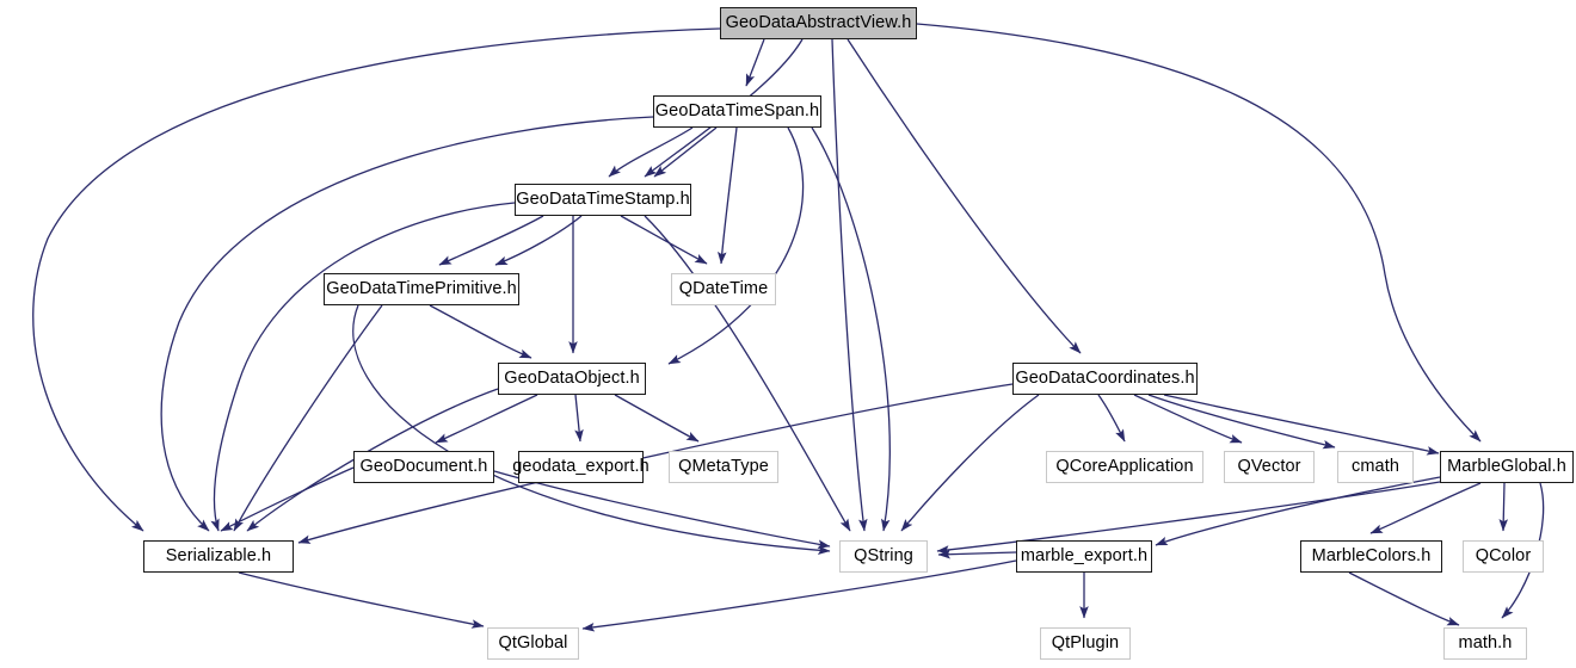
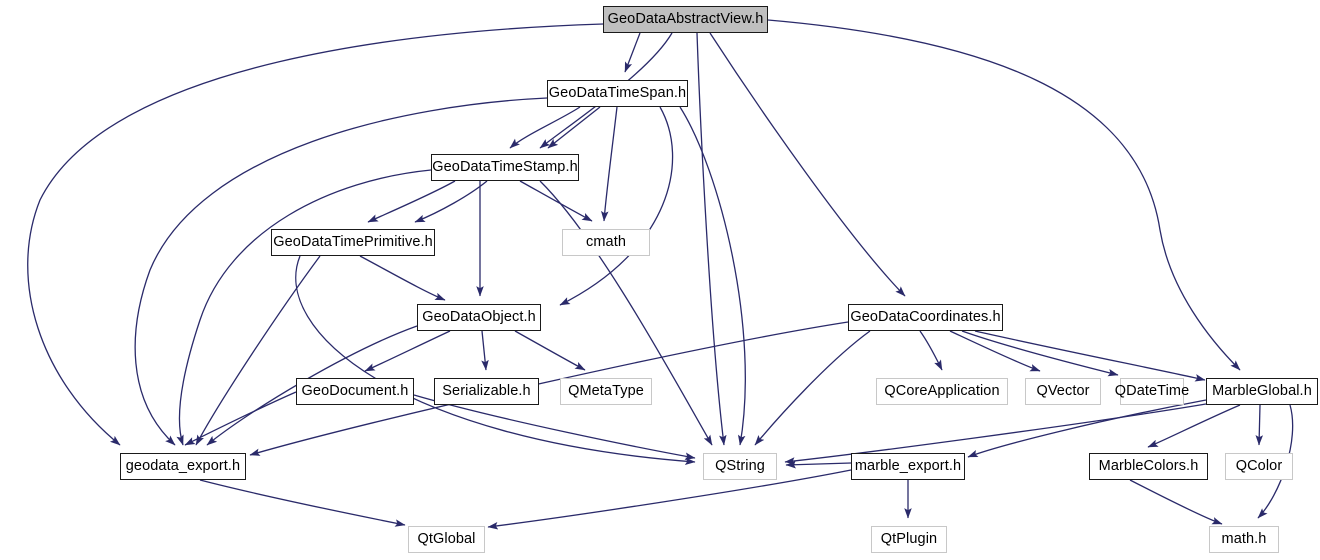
  GeoDataAbstractView.h
  GeoDataTimeSpan.h
  GeoDataTimeStamp.h
  GeoDataTimePrimitive.h
- QDateTime
+ cmath
  GeoDataObject.h
  GeoDataCoordinates.h
  GeoDocument.h
- geodata_export.h
+ Serializable.h
  QMetaType
  QCoreApplication
  QVector
- cmath
+ QDateTime
  MarbleGlobal.h
- Serializable.h
+ geodata_export.h
  QString
  marble_export.h
  MarbleColors.h
  QColor
  QtGlobal
  QtPlugin
  math.h
